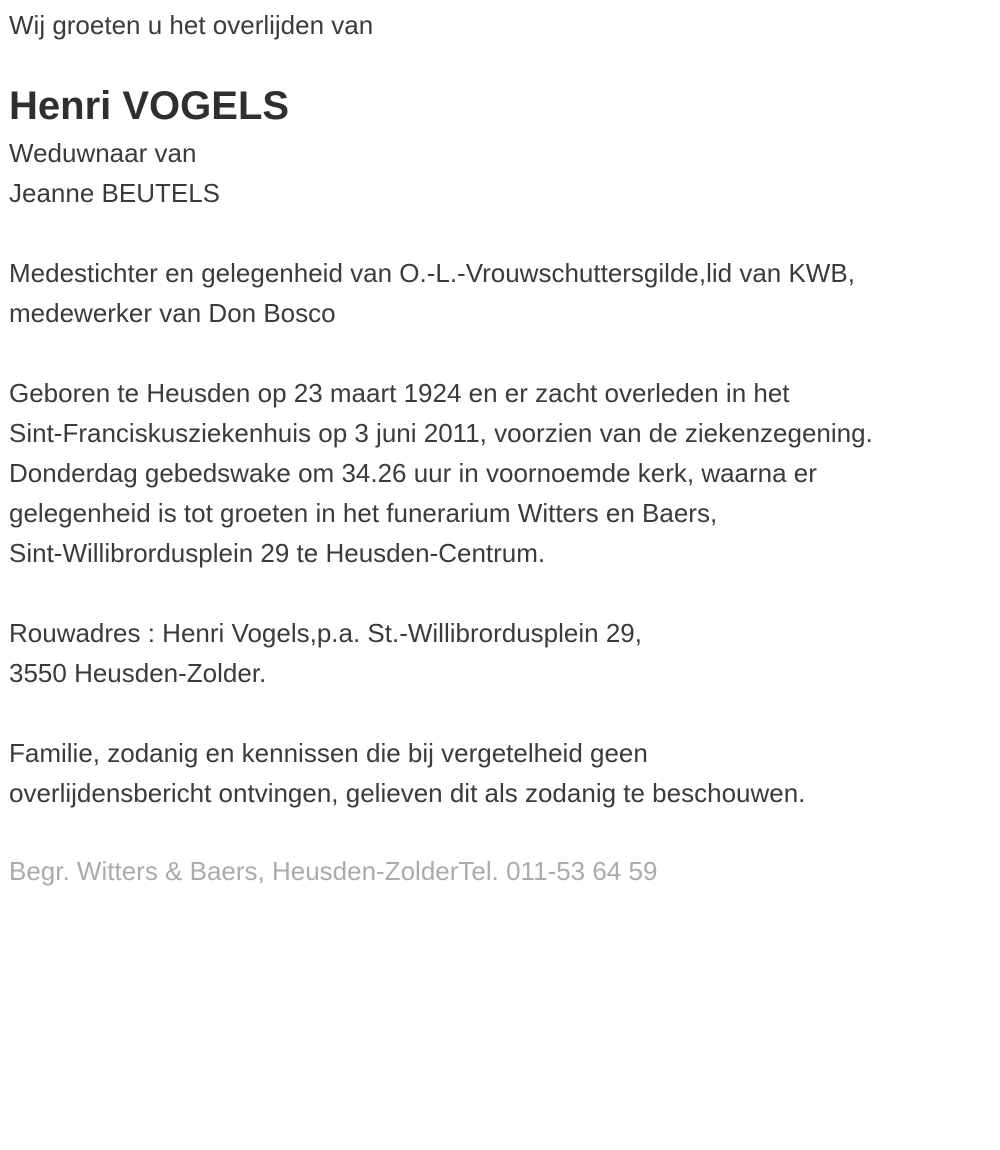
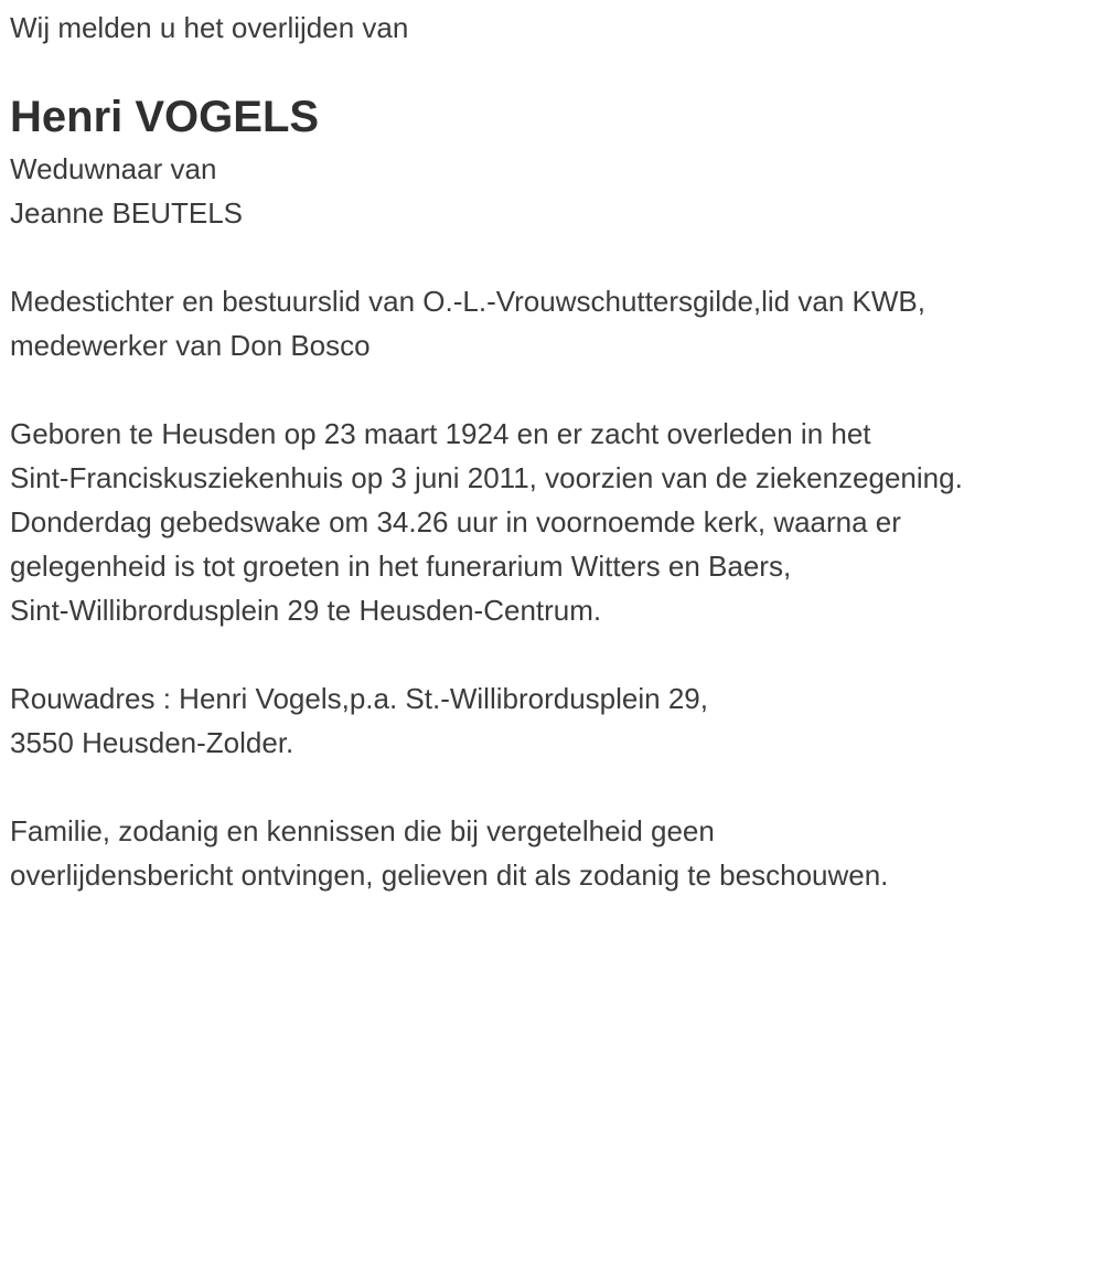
- Wij groeten u het overlijden van
+ Wij melden u het overlijden van
  Henri VOGELS
  Weduwnaar van
  Jeanne BEUTELS
- Medestichter en gelegenheid van O.-L.-Vrouwschuttersgilde,lid van KWB,
+ Medestichter en bestuurslid van O.-L.-Vrouwschuttersgilde,lid van KWB,
  medewerker van Don Bosco
  Geboren te Heusden op 23 maart 1924 en er zacht overleden in het
  Sint-Franciskusziekenhuis op 3 juni 2011, voorzien van de ziekenzegening.
  Donderdag gebedswake om 34.26 uur in voornoemde kerk, waarna er
  gelegenheid is tot groeten in het funerarium Witters en Baers,
  Sint-Willibrordusplein 29 te Heusden-Centrum.
  Rouwadres : Henri Vogels,p.a. St.-Willibrordusplein 29,
  3550 Heusden-Zolder.
  Familie, zodanig en kennissen die bij vergetelheid geen
  overlijdensbericht ontvingen, gelieven dit als zodanig te beschouwen.
- Begr. Witters & Baers, Heusden-ZolderTel. 011-53 64 59
